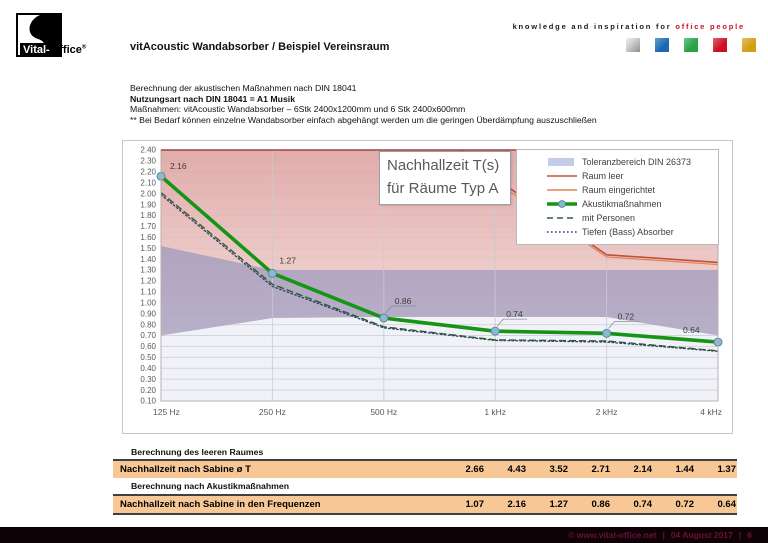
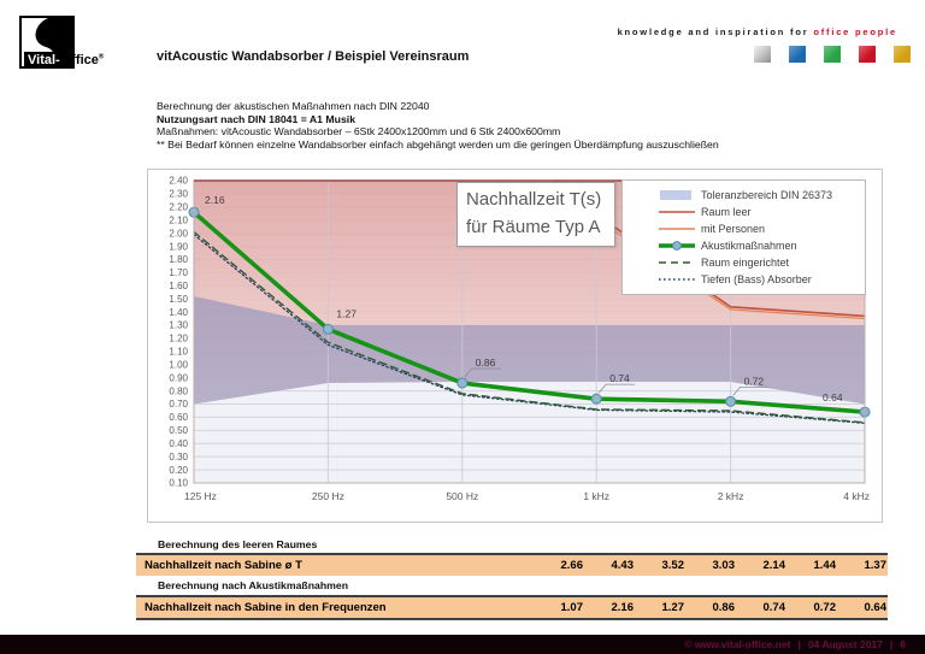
  Vital-Office
  vitAcoustic Wandabsorber / Beispiel Vereinsraum
  knowledge and inspiration for office people
- Berechnung der akustischen Maßnahmen nach DIN 18041
+ Berechnung der akustischen Maßnahmen nach DIN 22040
  Nutzungsart nach DIN 18041 = A1 Musik
  Maßnahmen: vitAcoustic Wandabsorber – 6Stk 2400x1200mm und 6 Stk 2400x600mm
  ** Bei Bedarf können einzelne Wandabsorber einfach abgehängt werden um die geringen Überdämpfung auszuschließen
  2.16
  1.27
  0.86
  0.74
  0.72
  0.64
  0.10
  0.20
  0.30
  0.40
  0.50
  0.60
  0.70
  0.80
  0.90
  1.00
  1.10
  1.20
  1.30
  1.40
  1.50
  1.60
  1.70
  1.80
  1.90
  2.00
  2.10
  2.20
  2.30
  2.40
  125 Hz
  250 Hz
  500 Hz
  1 kHz
  2 kHz
  4 kHz
  Nachhallzeit T(s)
  für Räume Typ A
  Toleranzbereich DIN 26373
  Raum leer
- Raum eingerichtet
+ mit Personen
  Akustikmaßnahmen
- mit Personen
+ Raum eingerichtet
  Tiefen (Bass) Absorber
  Berechnung des leeren Raumes
  Nachhallzeit nach Sabine ø T
  2.66
  4.43
  3.52
- 2.71
+ 3.03
  2.14
  1.44
  1.37
  Berechnung nach Akustikmaßnahmen
  Nachhallzeit nach Sabine in den Frequenzen
  1.07
  2.16
  1.27
  0.86
  0.74
  0.72
  0.64
  © www.vital-office.net
  |
  04 August 2017
  |
  6
